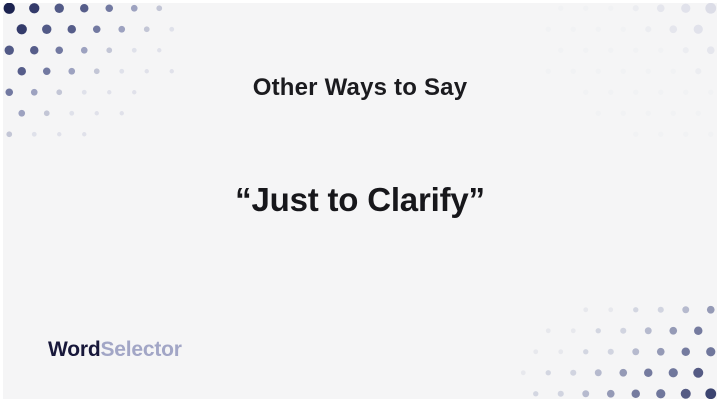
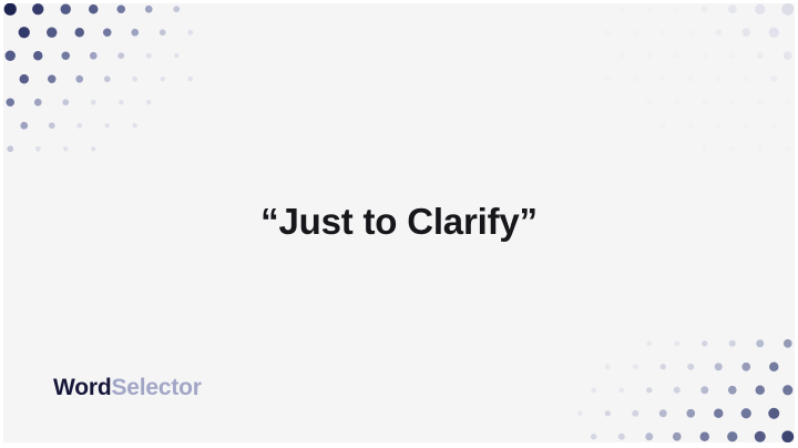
- Other Ways to Say
  “Just to Clarify”
  WordSelector
